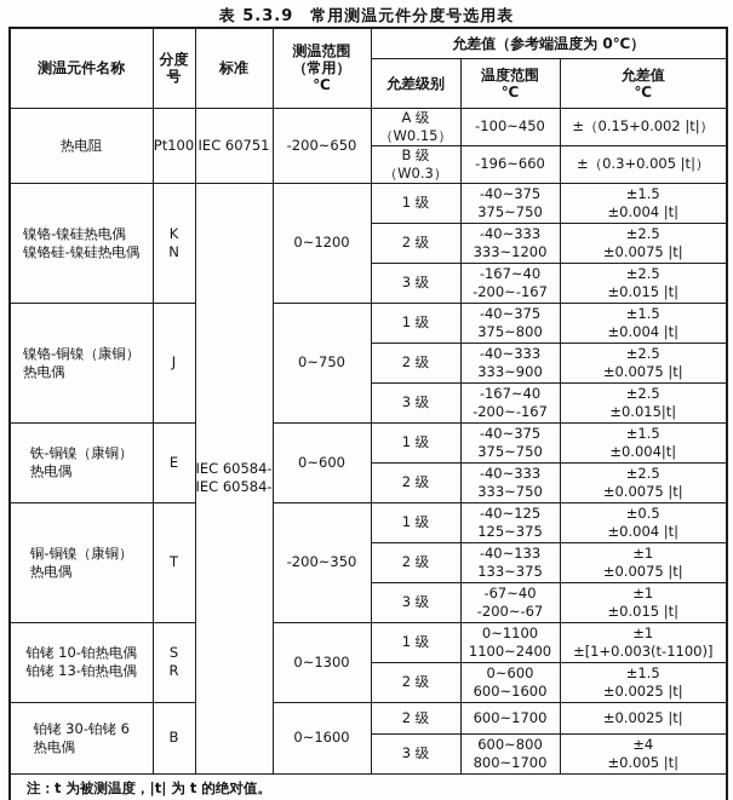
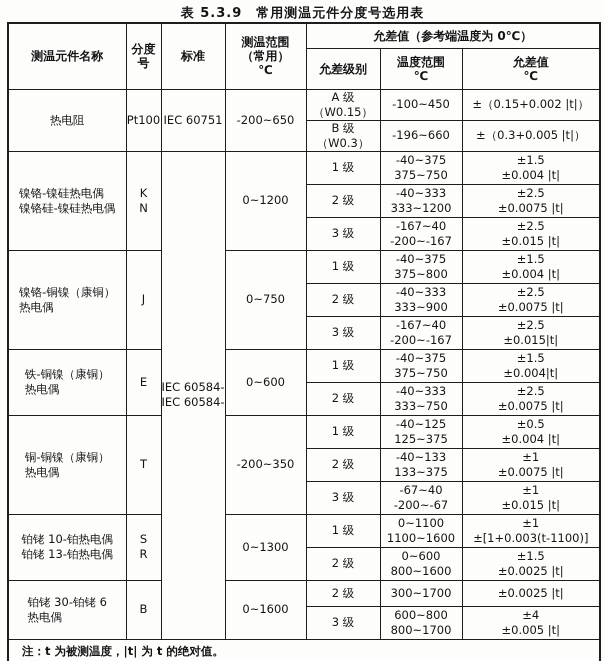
  表 5.3.9 常用测温元件分度号选用表
  测温元件名称	分度号	标准	测温范围 （常用） ℃	允差值（参考端温度为 0℃）
  允差级别	温度范围 ℃	允差值 ℃
  热电阻	Pt100	IEC 60751	-200~650	A 级（W0.15）	-100~450	±（0.15+0.002 |t|）
  B 级（W0.3）	-196~660	±（0.3+0.005 |t|）
  镍铬-镍硅热电偶 镍铬硅-镍硅热电偶	K N	IEC 60584- IEC 60584-	0~1200	1 级	-40~375 375~750	±1.5 ±0.004 |t|
  2 级	-40~333 333~1200	±2.5 ±0.0075 |t|
  3 级	-167~40 -200~-167	±2.5 ±0.015 |t|
  镍铬-铜镍（康铜） 热电偶	J	0~750	1 级	-40~375 375~800	±1.5 ±0.004 |t|
  2 级	-40~333 333~900	±2.5 ±0.0075 |t|
  3 级	-167~40 -200~-167	±2.5 ±0.015|t|
  铁-铜镍（康铜） 热电偶	E	0~600	1 级	-40~375 375~750	±1.5 ±0.004|t|
  2 级	-40~333 333~750	±2.5 ±0.0075 |t|
  铜-铜镍（康铜） 热电偶	T	-200~350	1 级	-40~125 125~375	±0.5 ±0.004 |t|
  2 级	-40~133 133~375	±1 ±0.0075 |t|
  3 级	-67~40 -200~-67	±1 ±0.015 |t|
- 铂铑 10-铂热电偶 铂铑 13-铂热电偶	S R	0~1300	1 级	0~1100 1100~2400	±1 ±[1+0.003(t-1100)]
+ 铂铑 10-铂热电偶 铂铑 13-铂热电偶	S R	0~1300	1 级	0~1100 1100~1600	±1 ±[1+0.003(t-1100)]
- 2 级	0~600 600~1600	±1.5 ±0.0025 |t|
+ 2 级	0~600 800~1600	±1.5 ±0.0025 |t|
- 铂铑 30-铂铑 6 热电偶	B	0~1600	2 级	600~1700	±0.0025 |t|
+ 铂铑 30-铂铑 6 热电偶	B	0~1600	2 级	300~1700	±0.0025 |t|
  3 级	600~800 800~1700	±4 ±0.005 |t|
  注：t 为被测温度，|t| 为 t 的绝对值。
